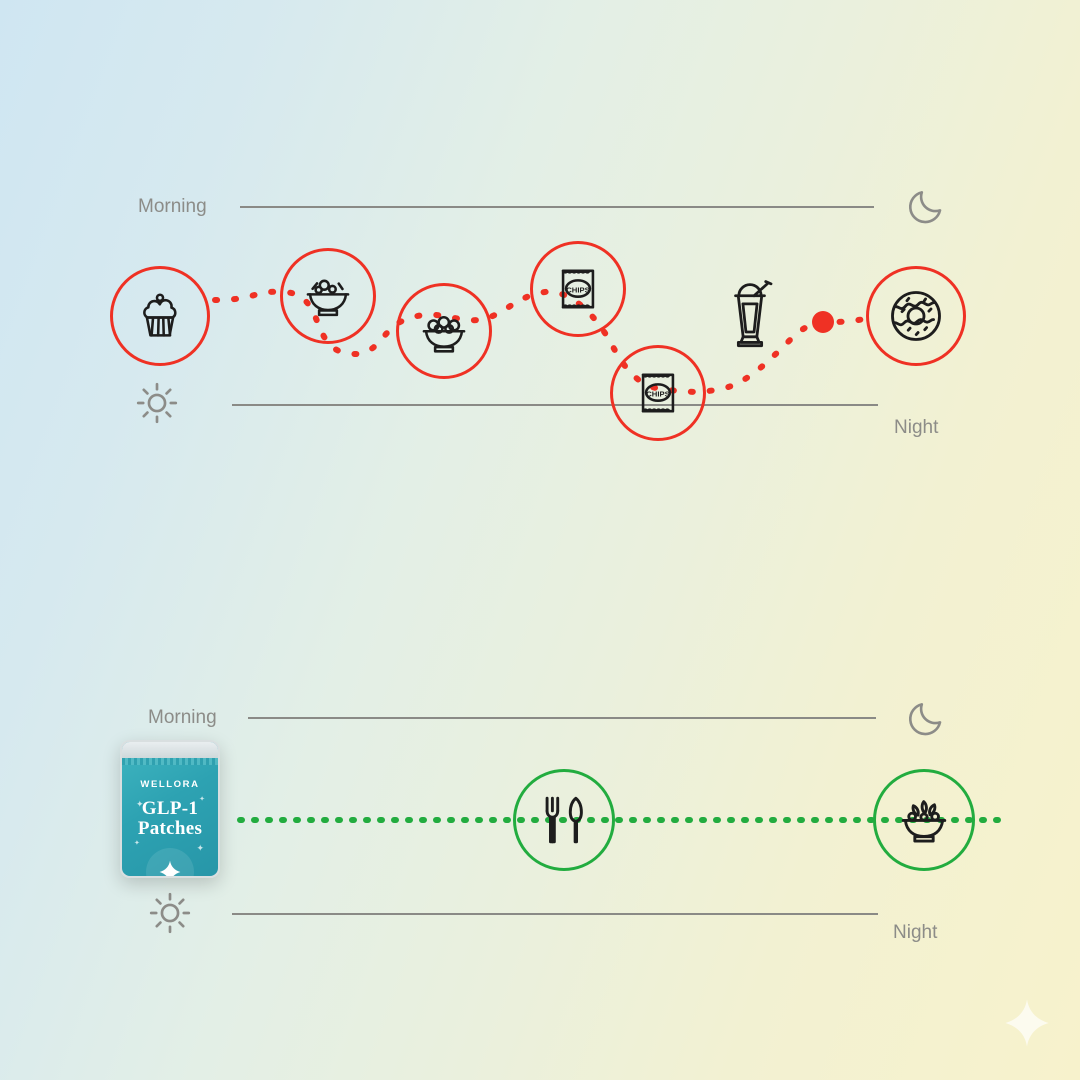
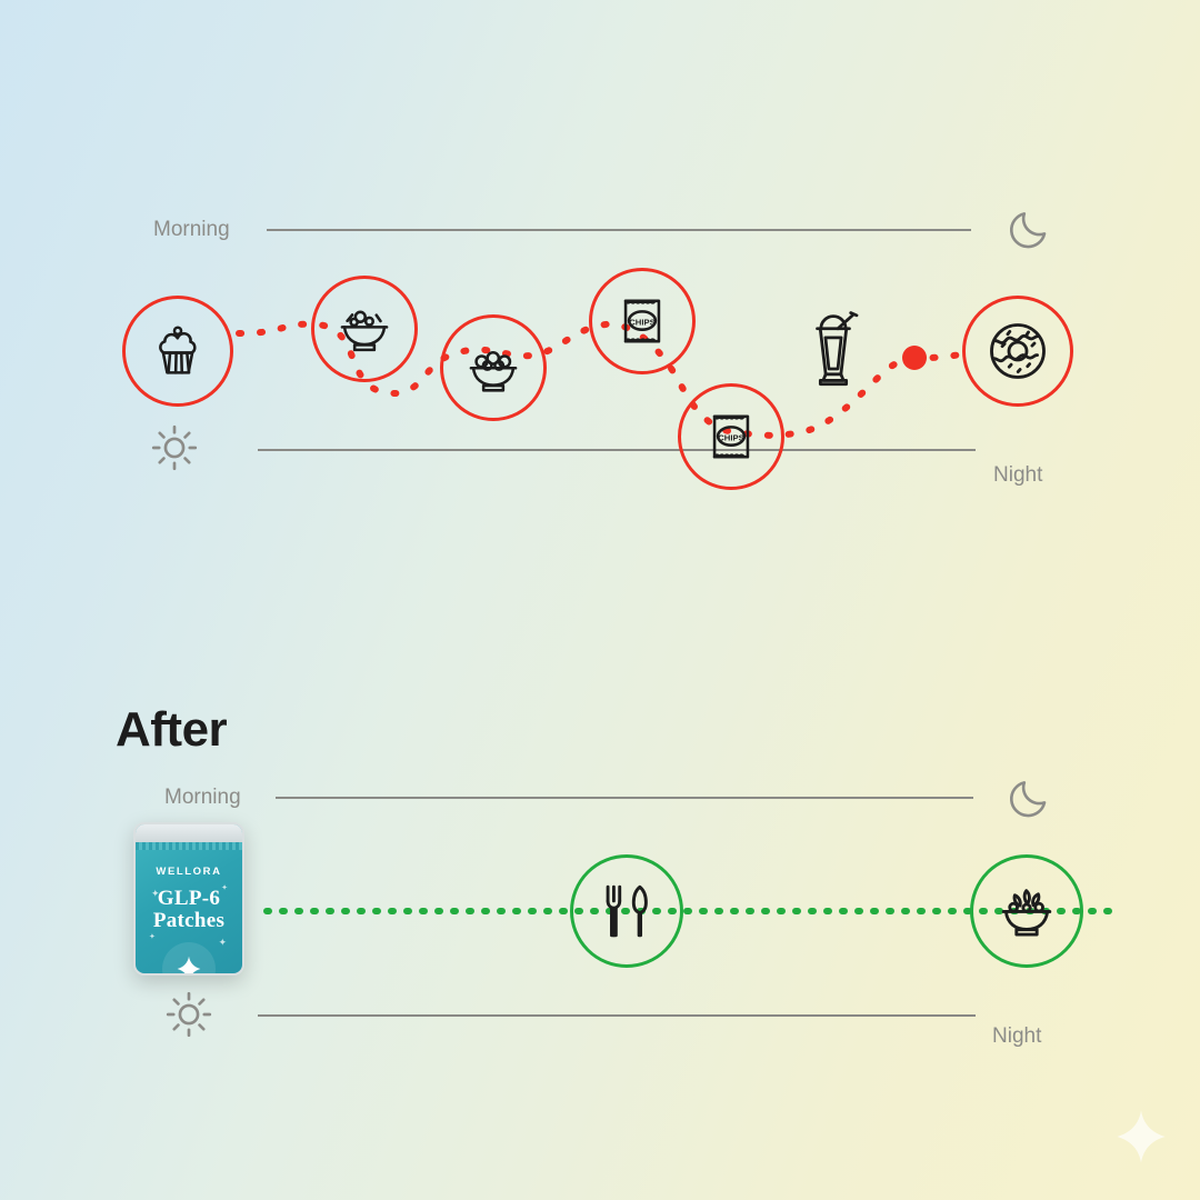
  Morning
  Night
  CHIPS
  CHIPS
+ After
  Morning
  Night
  ✦
  ✦
  WELLORA
- GLP-1
+ GLP-6
  Patches
